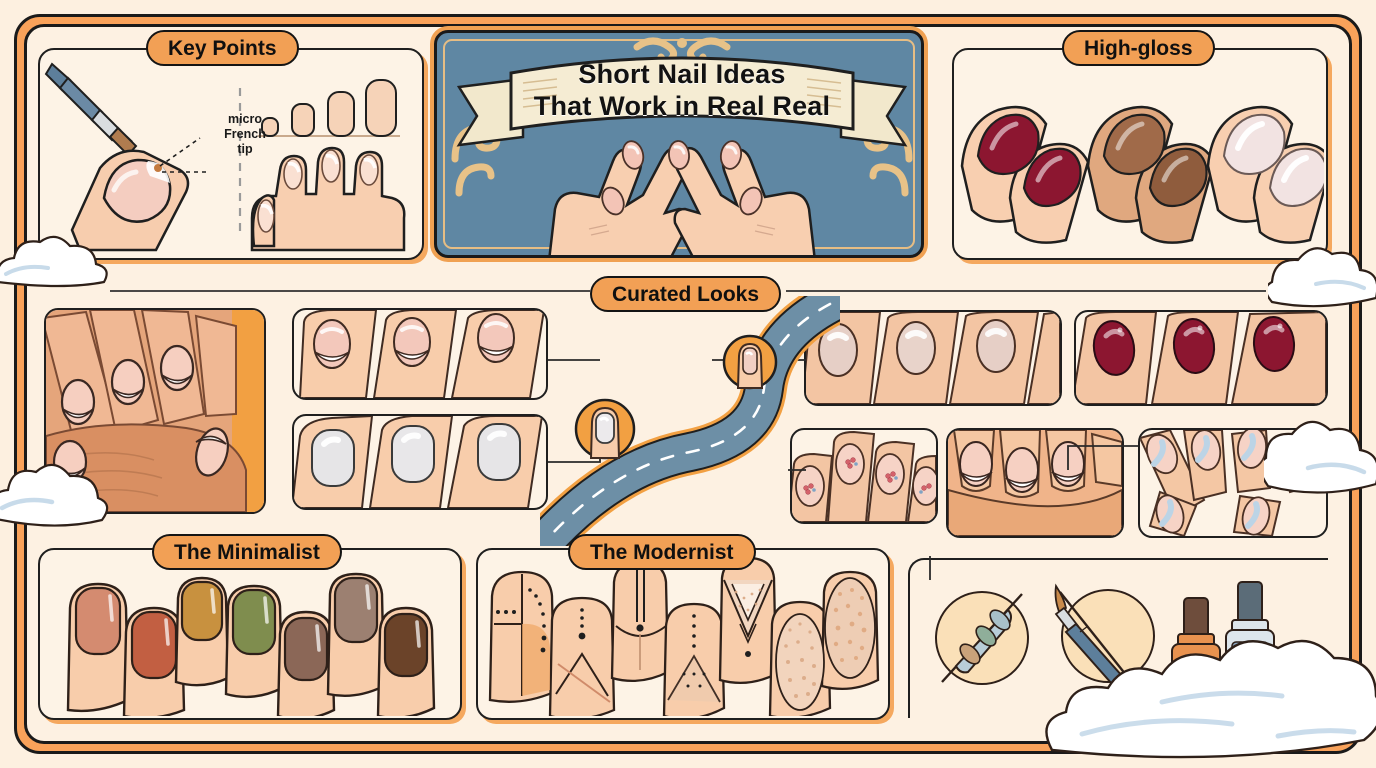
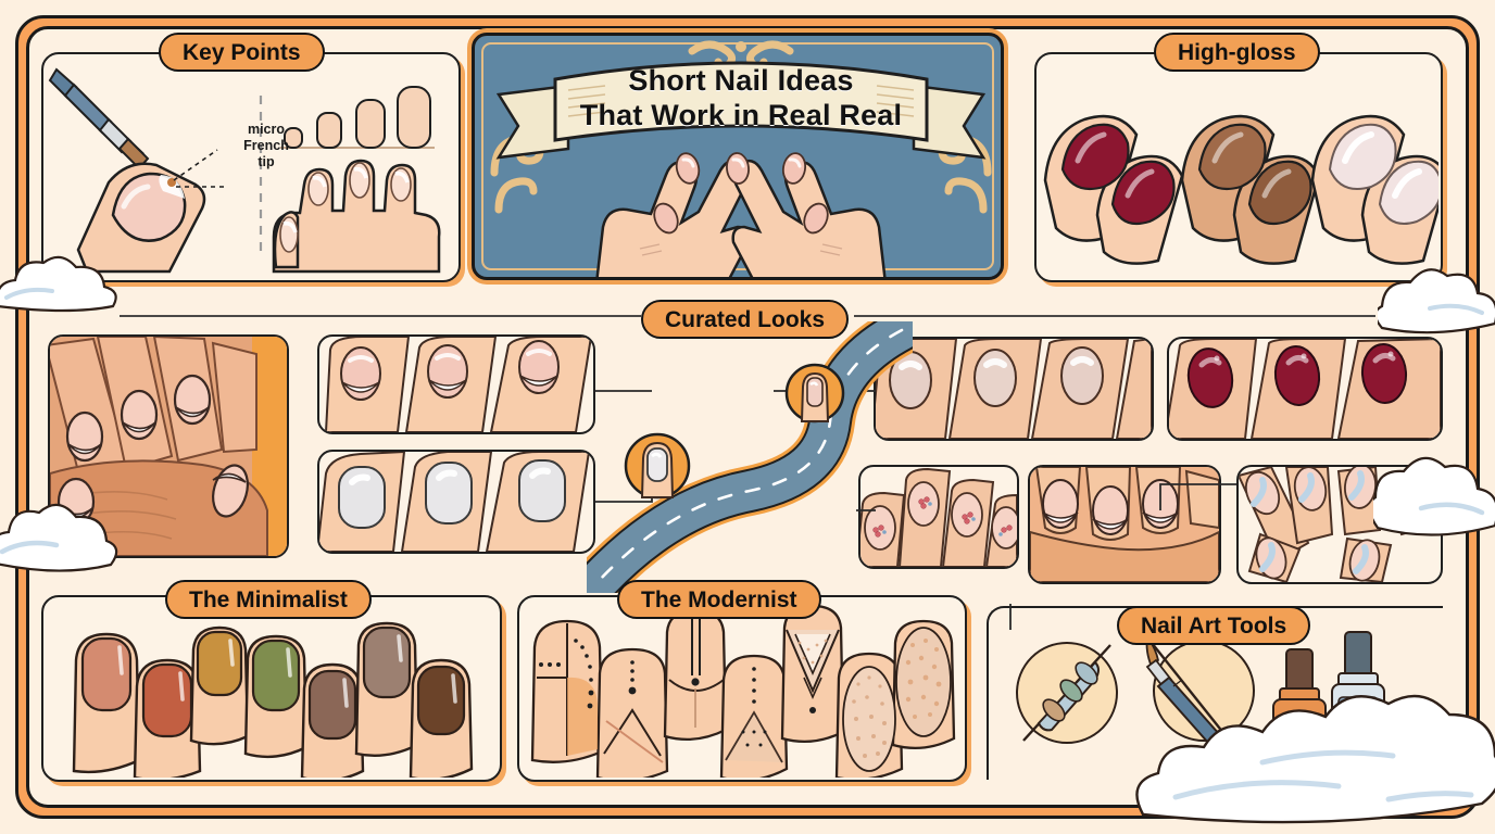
  micro
  French
  tip
  Key Points
  Short Nail Ideas
  That Work in Real Real
  High-gloss
  Curated Looks
  The Minimalist
  The Modernist
+ Nail Art Tools
